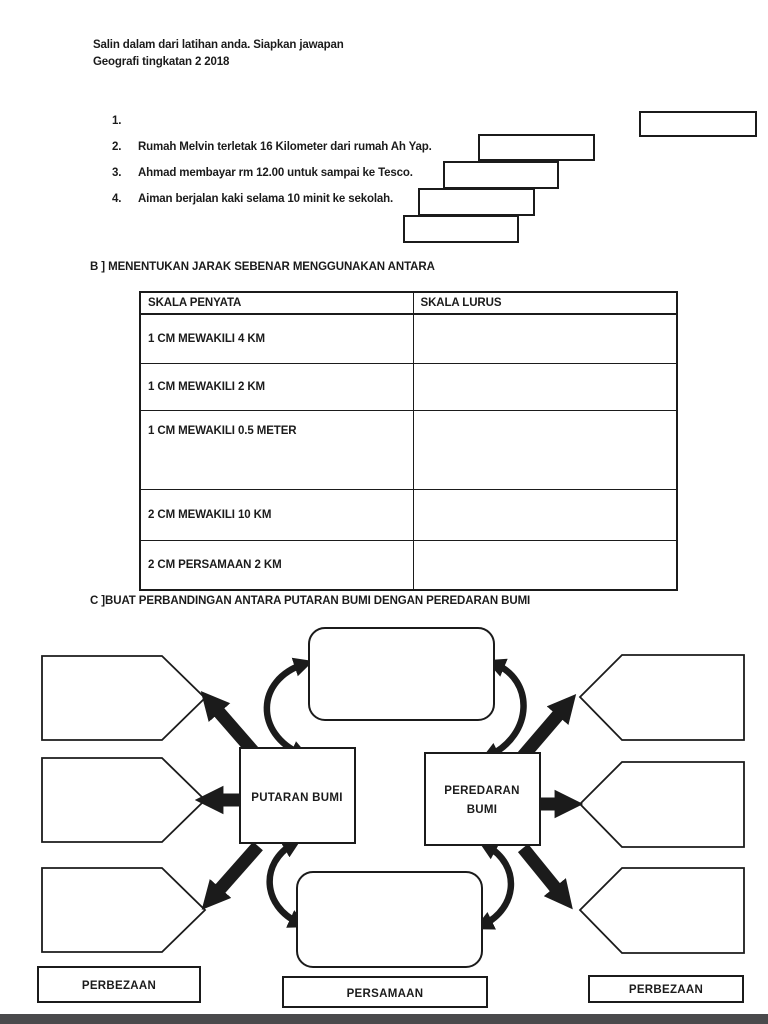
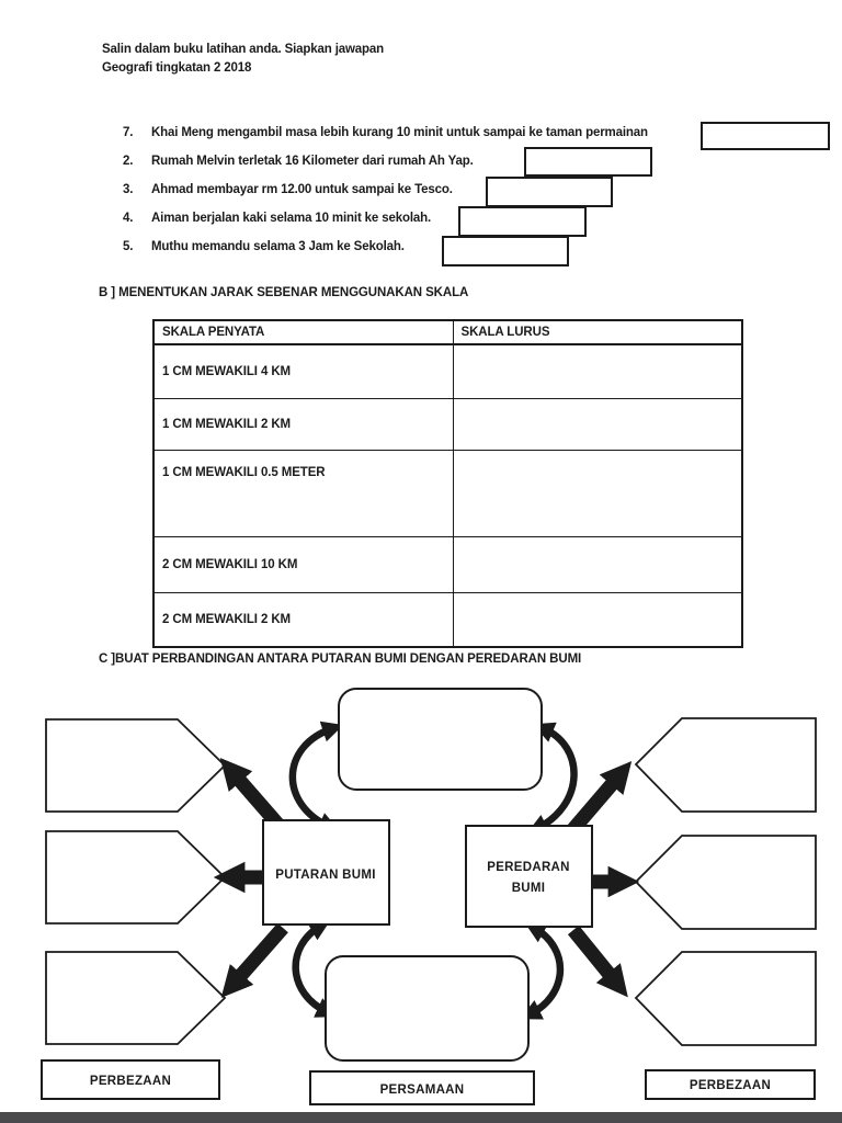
- Salin dalam dari latihan anda. Siapkan jawapan
+ Salin dalam buku latihan anda. Siapkan jawapan
  Geografi tingkatan 2 2018
- 1.
+ 7.
+ Khai Meng mengambil masa lebih kurang 10 minit untuk sampai ke taman permainan
  2.
  Rumah Melvin terletak 16 Kilometer dari rumah Ah Yap.
  3.
  Ahmad membayar rm 12.00 untuk sampai ke Tesco.
  4.
  Aiman berjalan kaki selama 10 minit ke sekolah.
+ 5.
+ Muthu memandu selama 3 Jam ke Sekolah.
- B ] MENENTUKAN JARAK SEBENAR MENGGUNAKAN ANTARA
+ B ] MENENTUKAN JARAK SEBENAR MENGGUNAKAN SKALA
  SKALA PENYATA	SKALA LURUS
  1 CM MEWAKILI 4 KM
  1 CM MEWAKILI 2 KM
  1 CM MEWAKILI 0.5 METER
  2 CM MEWAKILI 10 KM
- 2 CM PERSAMAAN 2 KM
+ 2 CM MEWAKILI 2 KM
  C ]BUAT PERBANDINGAN ANTARA PUTARAN BUMI DENGAN PEREDARAN BUMI
  PUTARAN BUMI
  PEREDARAN
  BUMI
  PERBEZAAN
  PERSAMAAN
  PERBEZAAN
